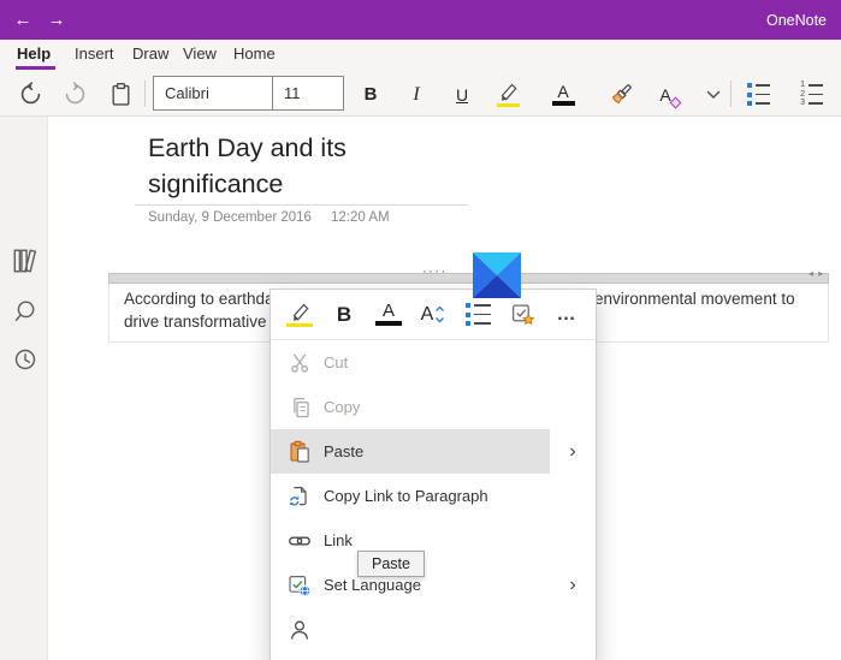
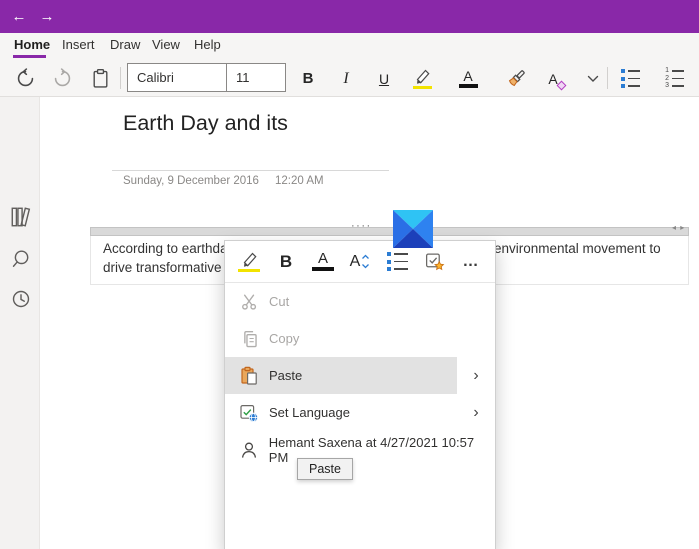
  ←
  →
- OneNote
- Help
+ Home
  Insert
  Draw
  View
- Home
+ Help
  Calibri
  11
  B
  I
  U
  A
  A
  Earth Day and its
- significance
  Sunday, 9 December 2016
  12:20 AM
  ····
  ◂ ▸
  According to earthd
  drive transformative
  environmental movement to
  B
  A
  A
  …
  Cut
  Copy
  Paste
  ›
  Paste
- Copy Link to Paragraph
- Link
  Set Language
  ›
+ Hemant Saxena at 4/27/2021 10:57 PM
